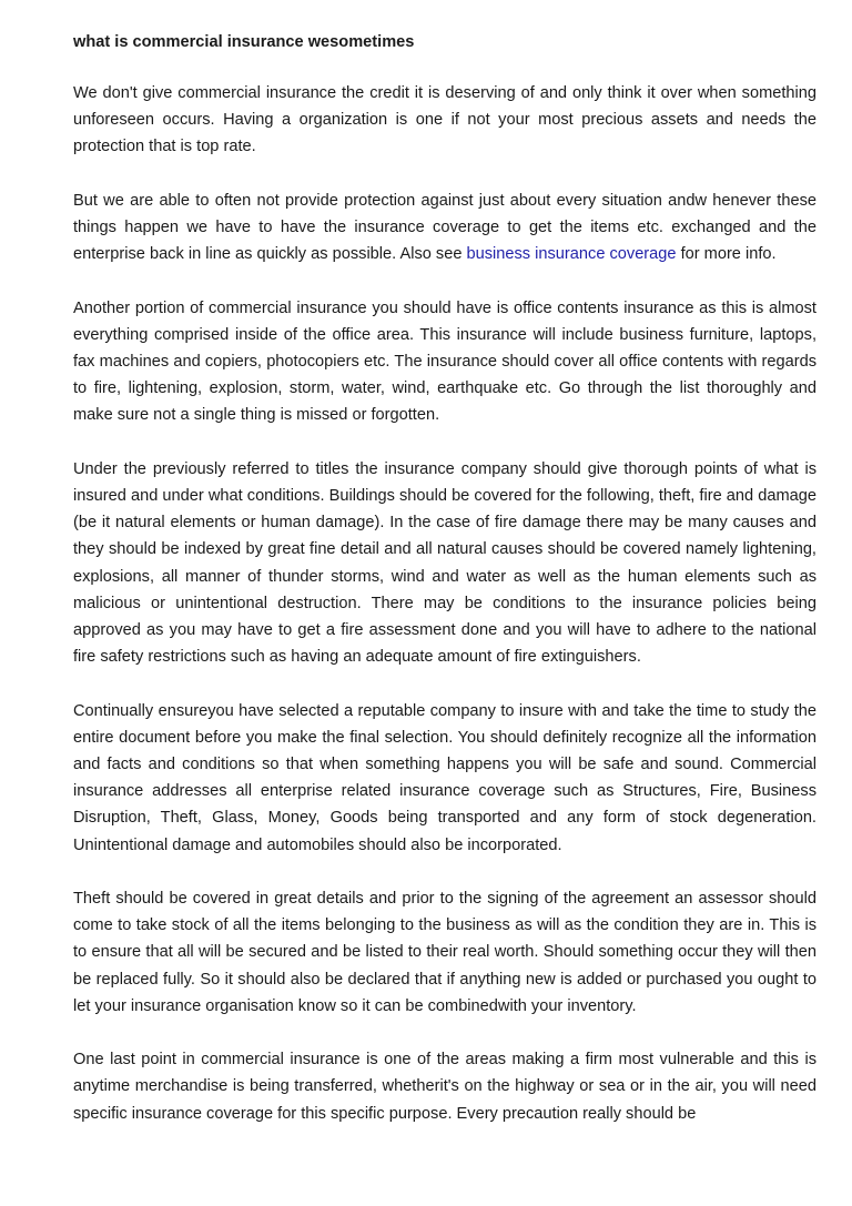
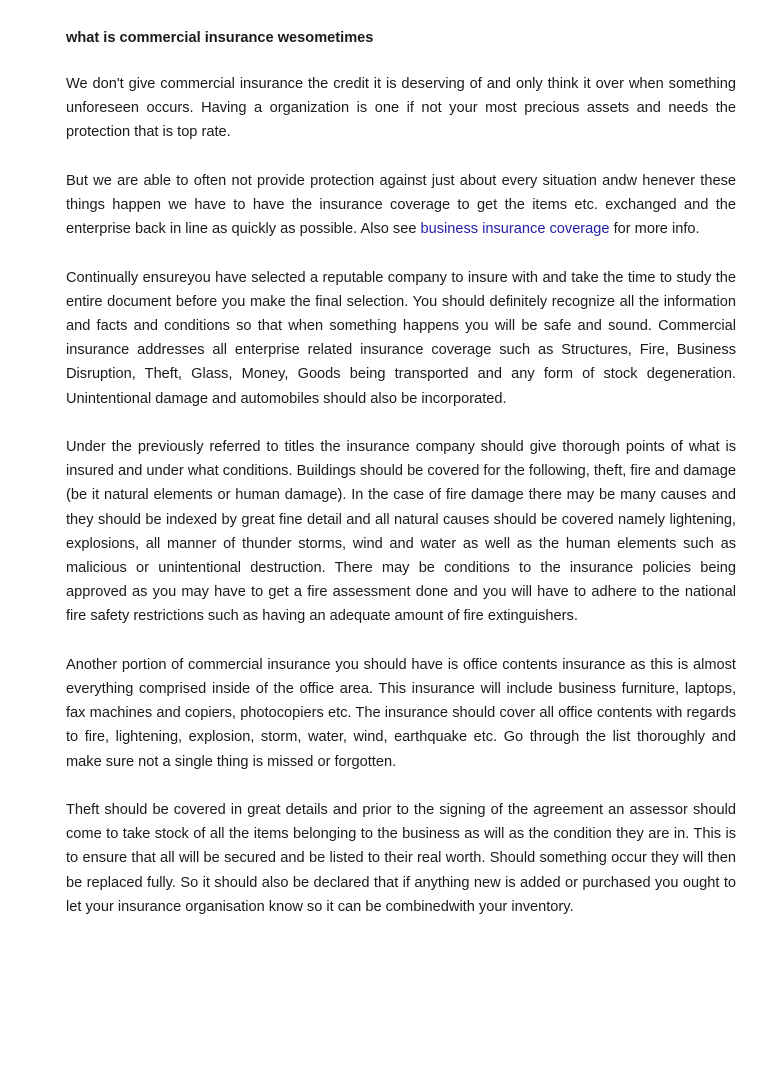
  what is commercial insurance wesometimes
  We don't give commercial insurance the credit it is deserving of and only think it over when something unforeseen occurs. Having a organization is one if not your most precious assets and needs the protection that is top rate.
  But we are able to often not provide protection against just about every situation andw henever these things happen we have to have the insurance coverage to get the items etc. exchanged and the enterprise back in line as quickly as possible. Also see business insurance coverage for more info.
- Another portion of commercial insurance you should have is office contents insurance as this is almost everything comprised inside of the office area. This insurance will include business furniture, laptops, fax machines and copiers, photocopiers etc. The insurance should cover all office contents with regards to fire, lightening, explosion, storm, water, wind, earthquake etc. Go through the list thoroughly and make sure not a single thing is missed or forgotten.
+ Continually ensureyou have selected a reputable company to insure with and take the time to study the entire document before you make the final selection. You should definitely recognize all the information and facts and conditions so that when something happens you will be safe and sound. Commercial insurance addresses all enterprise related insurance coverage such as Structures, Fire, Business Disruption, Theft, Glass, Money, Goods being transported and any form of stock degeneration. Unintentional damage and automobiles should also be incorporated.
  Under the previously referred to titles the insurance company should give thorough points of what is insured and under what conditions. Buildings should be covered for the following, theft, fire and damage (be it natural elements or human damage). In the case of fire damage there may be many causes and they should be indexed by great fine detail and all natural causes should be covered namely lightening, explosions, all manner of thunder storms, wind and water as well as the human elements such as malicious or unintentional destruction. There may be conditions to the insurance policies being approved as you may have to get a fire assessment done and you will have to adhere to the national fire safety restrictions such as having an adequate amount of fire extinguishers.
- Continually ensureyou have selected a reputable company to insure with and take the time to study the entire document before you make the final selection. You should definitely recognize all the information and facts and conditions so that when something happens you will be safe and sound. Commercial insurance addresses all enterprise related insurance coverage such as Structures, Fire, Business Disruption, Theft, Glass, Money, Goods being transported and any form of stock degeneration. Unintentional damage and automobiles should also be incorporated.
+ Another portion of commercial insurance you should have is office contents insurance as this is almost everything comprised inside of the office area. This insurance will include business furniture, laptops, fax machines and copiers, photocopiers etc. The insurance should cover all office contents with regards to fire, lightening, explosion, storm, water, wind, earthquake etc. Go through the list thoroughly and make sure not a single thing is missed or forgotten.
  Theft should be covered in great details and prior to the signing of the agreement an assessor should come to take stock of all the items belonging to the business as will as the condition they are in. This is to ensure that all will be secured and be listed to their real worth. Should something occur they will then be replaced fully. So it should also be declared that if anything new is added or purchased you ought to let your insurance organisation know so it can be combinedwith your inventory.
- One last point in commercial insurance is one of the areas making a firm most vulnerable and this is anytime merchandise is being transferred, whetherit's on the highway or sea or in the air, you will need specific insurance coverage for this specific purpose. Every precaution really should be
